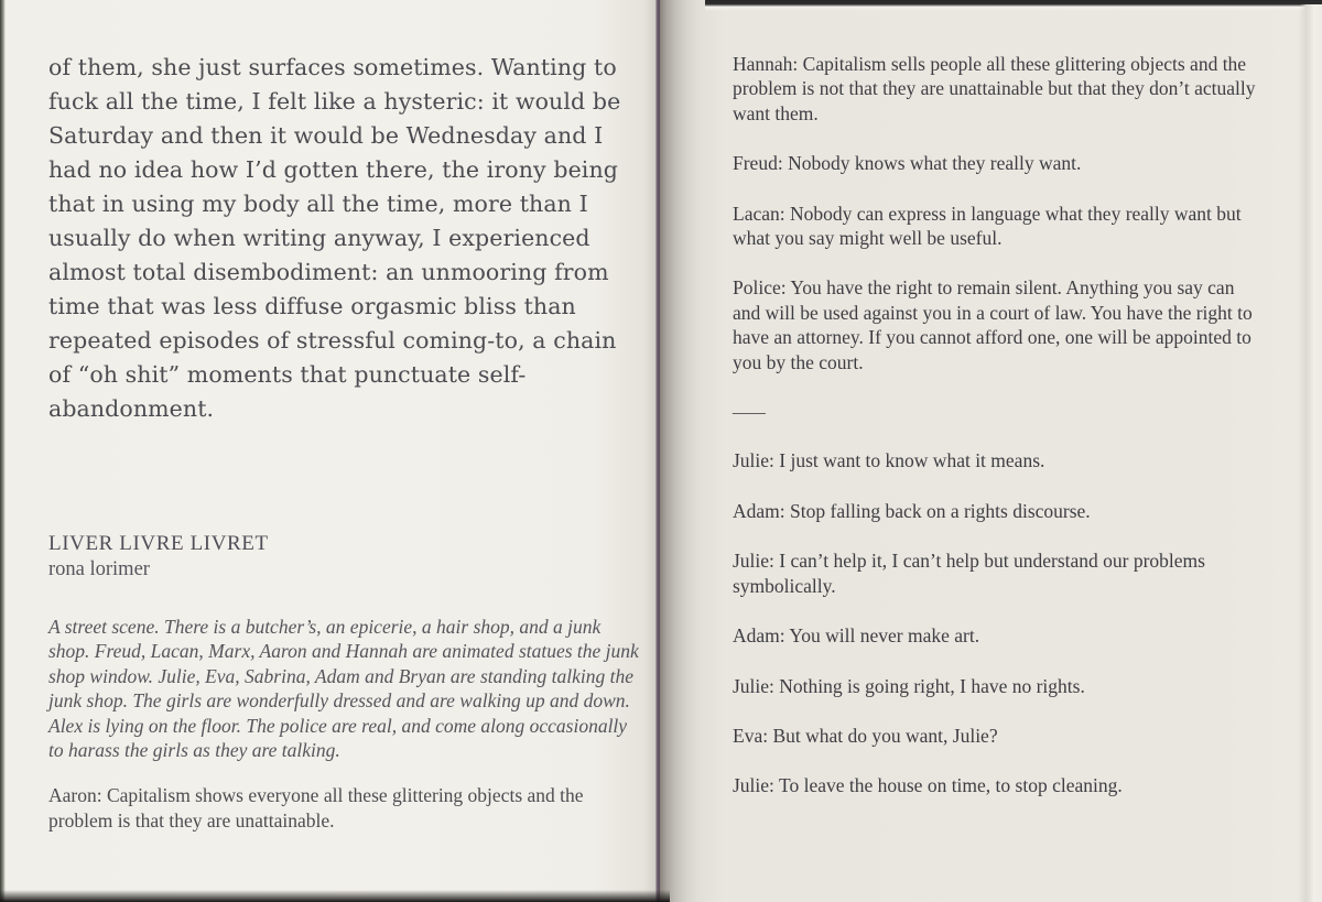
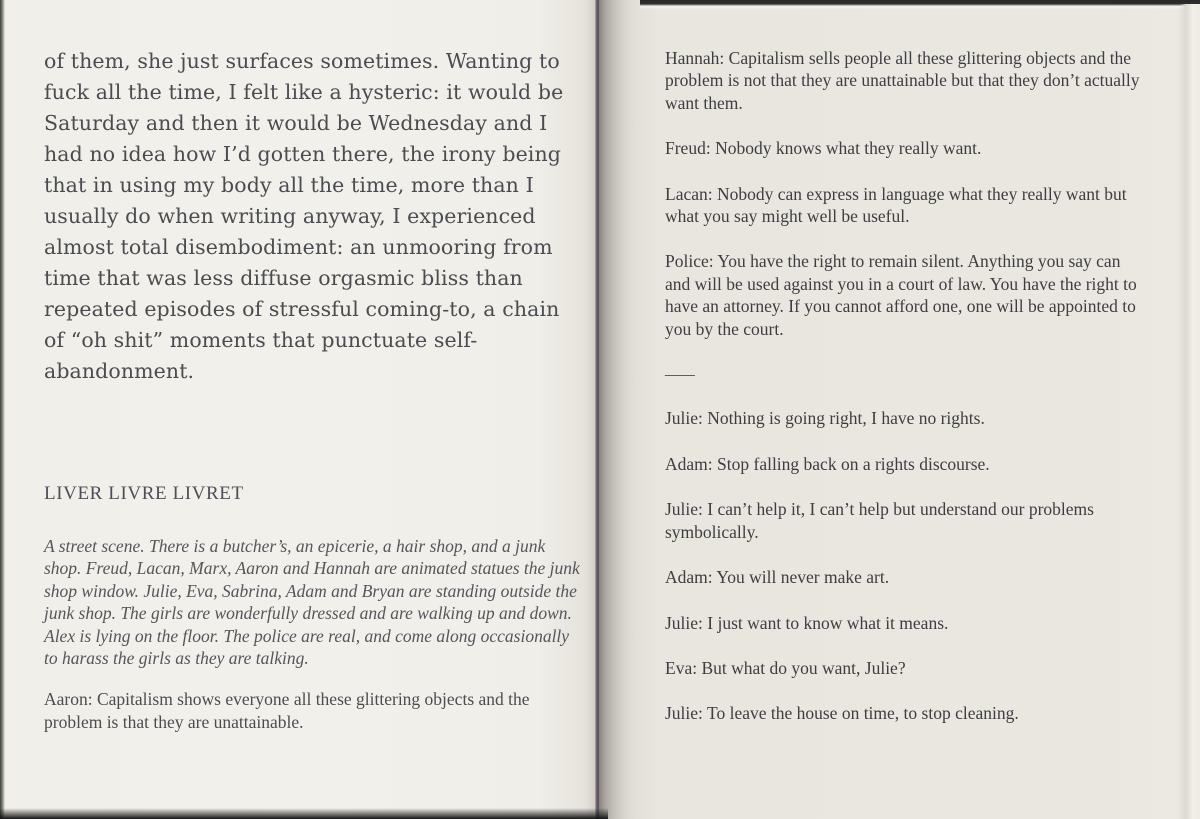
  of them, she just surfaces sometimes. Wanting to fuck all the time, I felt like a hysteric: it would be Saturday and then it would be Wednesday and I had no idea how I’d gotten there, the irony being that in using my body all the time, more than I usually do when writing anyway, I experienced almost total disembodiment: an unmooring from time that was less diffuse orgasmic bliss than repeated episodes of stressful coming-to, a chain of “oh shit” moments that punctuate self-abandonment.
  LIVER LIVRE LIVRET
- rona lorimer
- A street scene. There is a butcher’s, an epicerie, a hair shop, and a junk shop. Freud, Lacan, Marx, Aaron and Hannah are animated statues the junk shop window. Julie, Eva, Sabrina, Adam and Bryan are standing talking the junk shop. The girls are wonderfully dressed and are walking up and down. Alex is lying on the floor. The police are real, and come along occasionally to harass the girls as they are talking.
+ A street scene. There is a butcher’s, an epicerie, a hair shop, and a junk shop. Freud, Lacan, Marx, Aaron and Hannah are animated statues the junk shop window. Julie, Eva, Sabrina, Adam and Bryan are standing outside the junk shop. The girls are wonderfully dressed and are walking up and down. Alex is lying on the floor. The police are real, and come along occasionally to harass the girls as they are talking.
  Aaron: Capitalism shows everyone all these glittering objects and the problem is that they are unattainable.
  Hannah: Capitalism sells people all these glittering objects and the problem is not that they are unattainable but that they don’t actually want them.
  Freud: Nobody knows what they really want.
  Lacan: Nobody can express in language what they really want but what you say might well be useful.
  Police: You have the right to remain silent. Anything you say can and will be used against you in a court of law. You have the right to have an attorney. If you cannot afford one, one will be appointed to you by the court.
  —
- Julie: I just want to know what it means.
+ Julie: Nothing is going right, I have no rights.
  Adam: Stop falling back on a rights discourse.
  Julie: I can’t help it, I can’t help but understand our problems symbolically.
  Adam: You will never make art.
- Julie: Nothing is going right, I have no rights.
+ Julie: I just want to know what it means.
  Eva: But what do you want, Julie?
  Julie: To leave the house on time, to stop cleaning.
